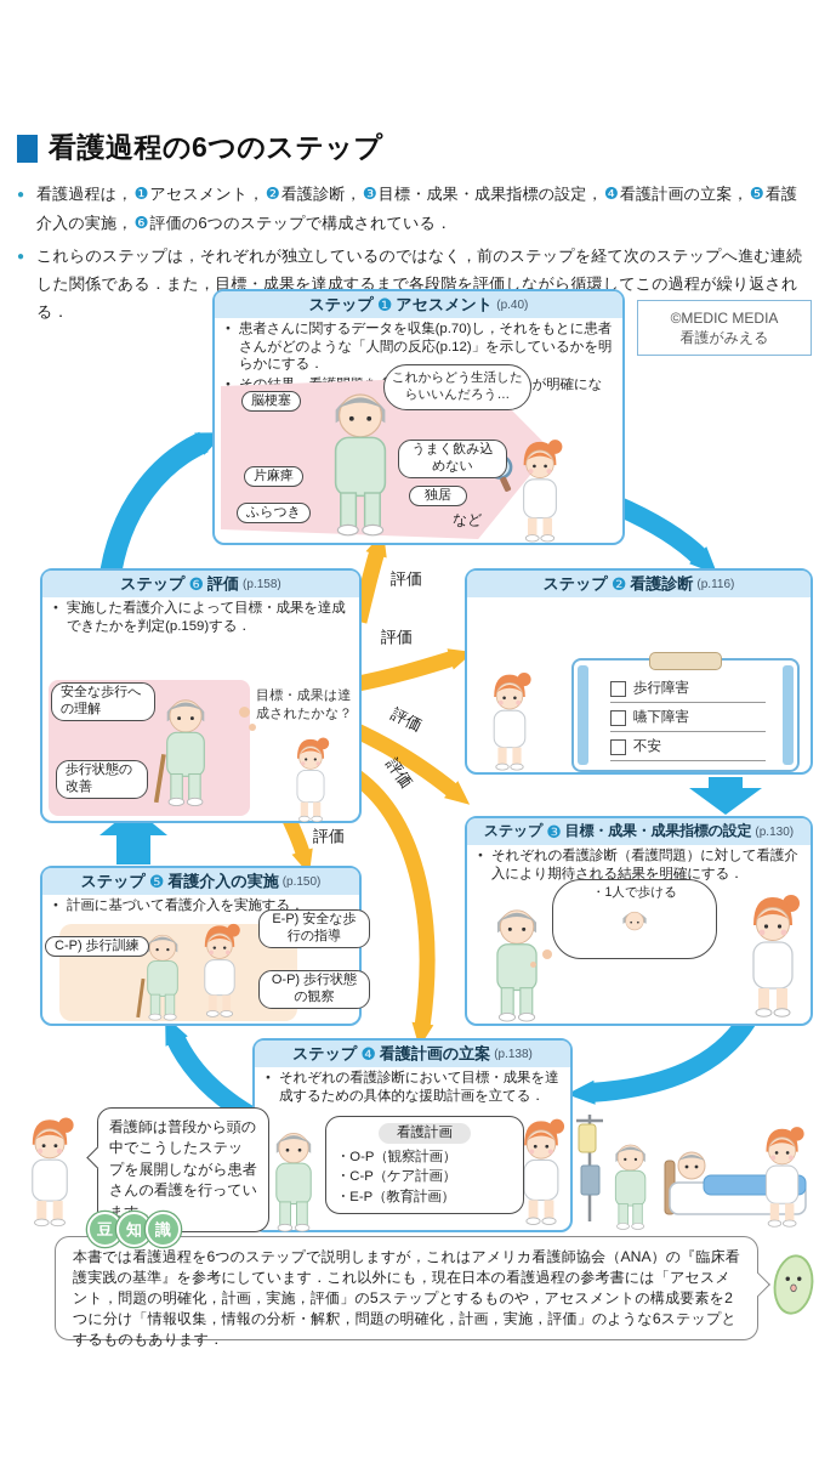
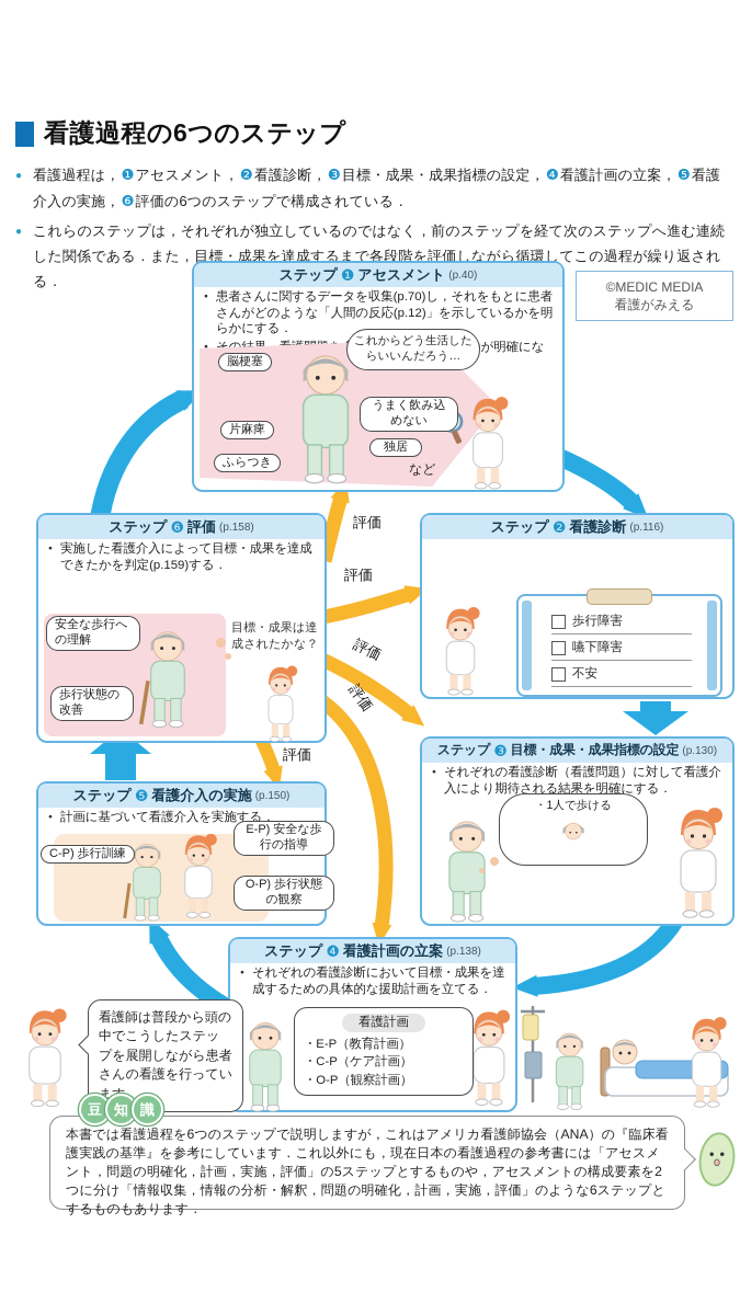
  看護過程の6つのステップ
  看護過程は，❶アセスメント，❷看護診断，❸目標・成果・成果指標の設定，❹看護計画の立案，❺看護介入の実施，❻評価の6つのステップで構成されている．
  これらのステップは，それぞれが独立しているのではなく，前のステップを経て次のステップへ進む連続した関係である．また，目標・成果を達成するまで各段階を評価しながら循環してこの過程が繰り返される．
  ©MEDIC MEDIA
  看護がみえる
  ステップ
  ❶
  アセスメント
  (p.40)
  患者さんに関するデータを収集(p.70)し，それをもとに患者さんがどのような「人間の反応(p.12)」を示しているかを明らかにする．
  脳梗塞
  片麻痺
  ふらつき
  これからどう生活したらいいんだろう…
  うまく飲み込めない
  独居
  など
  ステップ
  ❷
  看護診断
  (p.116)
  歩行障害
  嚥下障害
  不安
  ステップ
  ❸
  目標・成果・成果指標の設定
  (p.130)
  それぞれの看護診断（看護問題）に対して看護介入により期待される結果を明確にする．
  ・1人で歩ける
  ステップ
  ❹
  看護計画の立案
  (p.138)
  それぞれの看護診断において目標・成果を達成するための具体的な援助計画を立てる．
  看護計画
- ・O-P（観察計画）
+ ・E-P（教育計画）
  ・C-P（ケア計画）
- ・E-P（教育計画）
+ ・O-P（観察計画）
  ステップ
  ❺
  看護介入の実施
  (p.150)
  計画に基づいて看護介入を実施する．
  C-P) 歩行訓練
  E-P) 安全な歩行の指導
  O-P) 歩行状態の観察
  ステップ
  ❻
  評価
  (p.158)
  実施した看護介入によって目標・成果を達成できたかを判定(p.159)する．
  安全な歩行への理解
  歩行状態の改善
  目標・成果は達成されたかな？
  評価
  評価
  評価
  看護師は普段から頭の中でこうしたステップを展開しながら患者さんの看護を行っていま．
  豆
  知
  識
  本書では看護過程を6つのステップで説明しますが，これはアメリカ看護師協会（ANA）の『臨床看護実践の基準』を参考にしています．これ以外にも，現在日本の看護過程の参考書には「アセスメント，問題の明確化，計画，実施，評価」の5ステップとするものや，アセスメントの構成要素を2つに分け「情報収集，情報の分析・解釈，問題の明確化，計画，実施，評価」のような6ステップとするものもあります．
